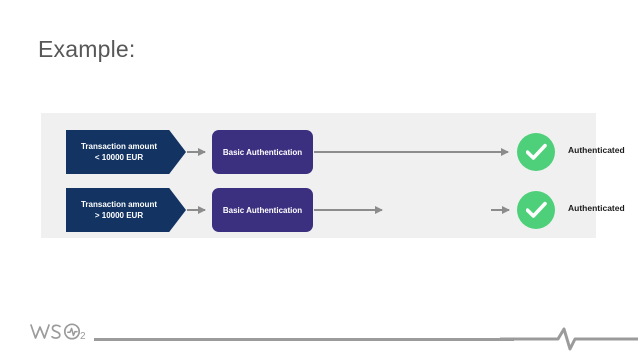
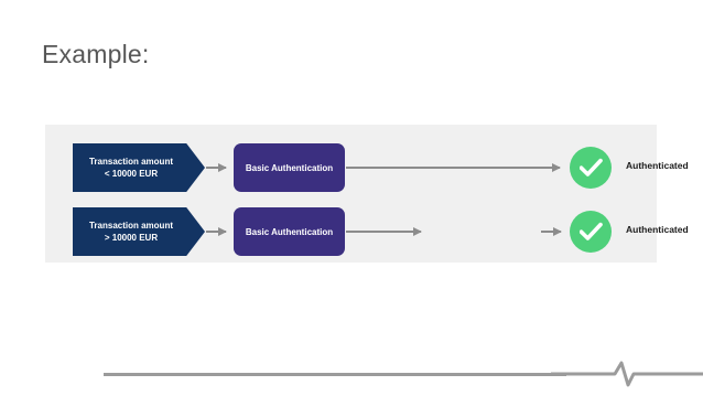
  Example:
  Transaction amount
  < 10000 EUR
  Basic Authentication
  Authenticated
  Transaction amount
  > 10000 EUR
  Basic Authentication
  Authenticated
- 2
